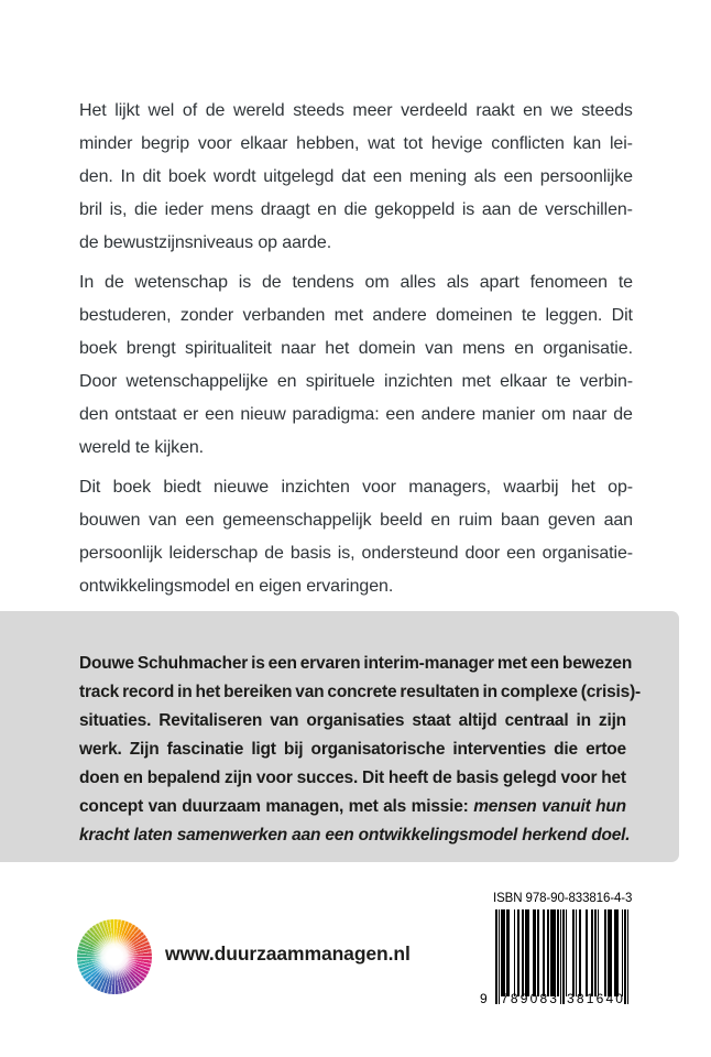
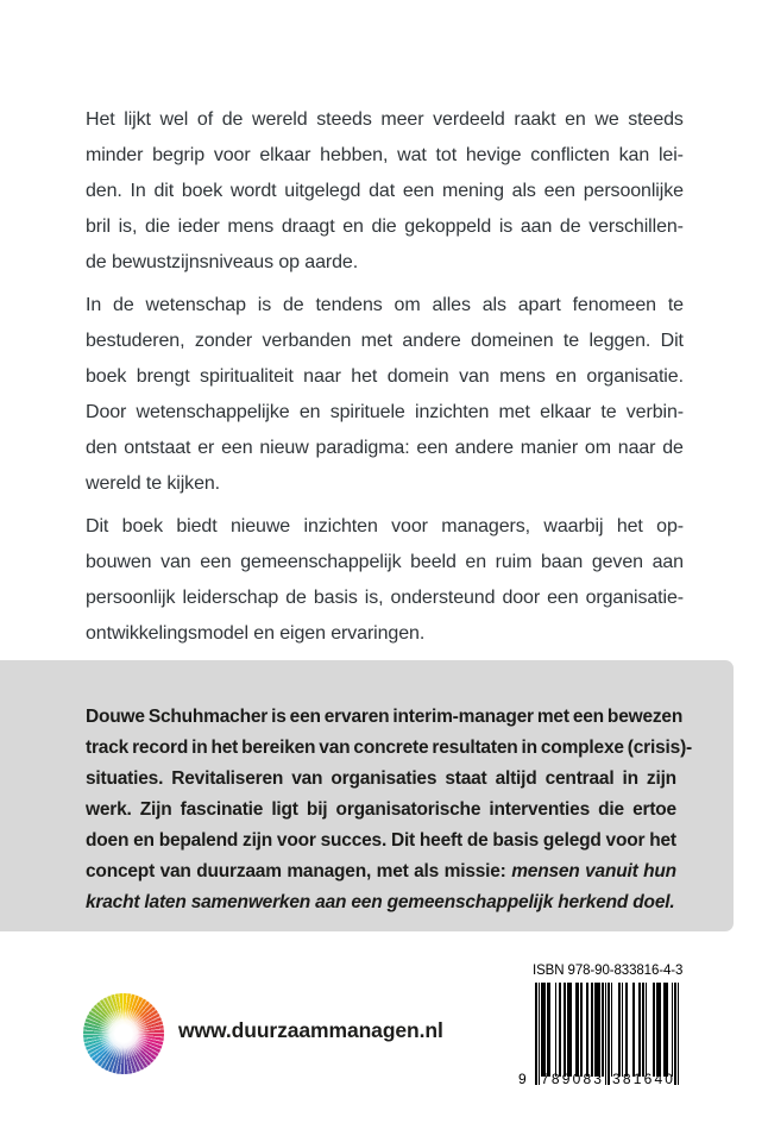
  Het
  lijkt
  wel
  of
  de
  wereld
  steeds
  meer
  verdeeld
  raakt
  en
  we
  steeds
  minder
  begrip
  voor
  elkaar
  hebben,
  wat
  tot
  hevige
  conflicten
  kan
  lei-
  den.
  In
  dit
  boek
  wordt
  uitgelegd
  dat
  een
  mening
  als
  een
  persoonlijke
  bril
  is,
  die
  ieder
  mens
  draagt
  en
  die
  gekoppeld
  is
  aan
  de
  verschillen-
  de bewustzijnsniveaus op aarde.
  In
  de
  wetenschap
  is
  de
  tendens
  om
  alles
  als
  apart
  fenomeen
  te
  bestuderen,
  zonder
  verbanden
  met
  andere
  domeinen
  te
  leggen.
  Dit
  boek
  brengt
  spiritualiteit
  naar
  het
  domein
  van
  mens
  en
  organisatie.
  Door
  wetenschappelijke
  en
  spirituele
  inzichten
  met
  elkaar
  te
  verbin-
  den
  ontstaat
  er
  een
  nieuw
  paradigma:
  een
  andere
  manier
  om
  naar
  de
  wereld te kijken.
  Dit
  boek
  biedt
  nieuwe
  inzichten
  voor
  managers,
  waarbij
  het
  op-
  bouwen
  van
  een
  gemeenschappelijk
  beeld
  en
  ruim
  baan
  geven
  aan
  persoonlijk
  leiderschap
  de
  basis
  is,
  ondersteund
  door
  een
  organisatie-
  ontwikkelingsmodel en eigen ervaringen.
  Douwe
  Schuhmacher
  is
  een
  ervaren
  interim-manager
  met
  een
  bewezen
  track
  record
  in
  het
  bereiken
  van
  concrete
  resultaten
  in
  complexe
  (crisis)-
  situaties.
  Revitaliseren
  van
  organisaties
  staat
  altijd
  centraal
  in
  zijn
  werk.
  Zijn
  fascinatie
  ligt
  bij
  organisatorische
  interventies
  die
  ertoe
  doen
  en
  bepalend
  zijn
  voor
  succes.
  Dit
  heeft
  de
  basis
  gelegd
  voor
  het
  concept
  van
  duurzaam
  managen,
  met
  als
  missie:
  mensen
  vanuit
  hun
- kracht laten samenwerken aan een ontwikkelingsmodel herkend doel.
+ kracht laten samenwerken aan een gemeenschappelijk herkend doel.
  www.duurzaammanagen.nl
  ISBN 978-90-833816-4-3
  9
  7
  8
  9
  0
  8
  3
  3
  8
  1
  6
  4
  0
